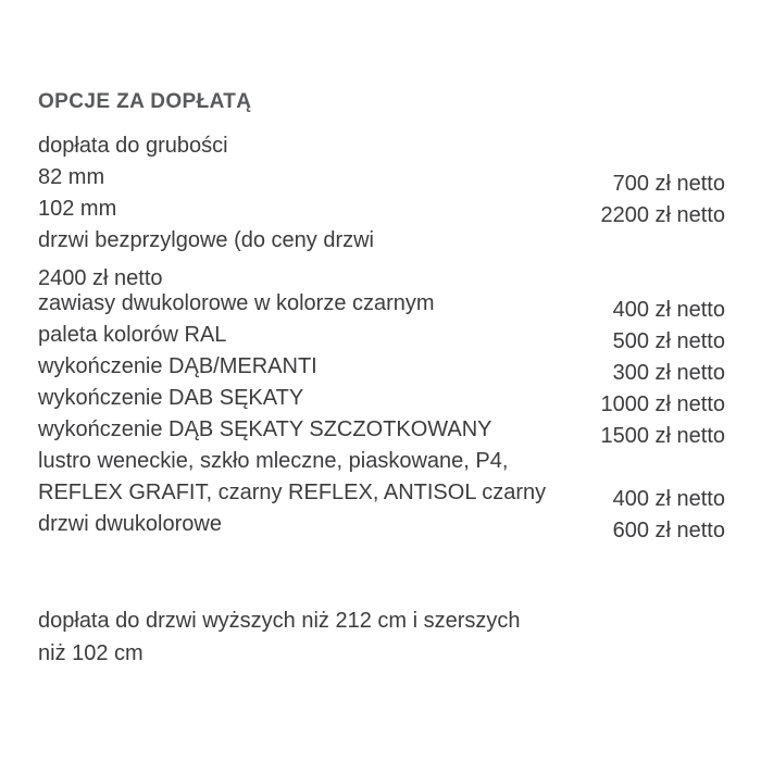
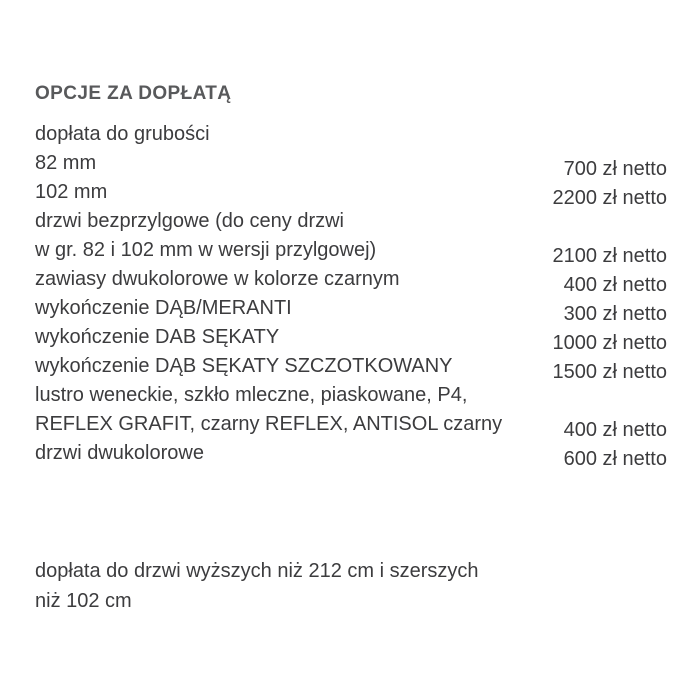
  OPCJE ZA DOPŁATĄ
  dopłata do grubości
  82 mm
  700 zł netto
  102 mm
  2200 zł netto
  drzwi bezprzylgowe (do ceny drzwi
+ w gr. 82 i 102 mm w wersji przylgowej)
- 2400 zł netto
+ 2100 zł netto
  zawiasy dwukolorowe w kolorze czarnym
  400 zł netto
- paleta kolorów RAL
- 500 zł netto
  wykończenie DĄB/MERANTI
  300 zł netto
  wykończenie DAB SĘKATY
  1000 zł netto
  wykończenie DĄB SĘKATY SZCZOTKOWANY
  1500 zł netto
  lustro weneckie, szkło mleczne, piaskowane, P4,
  REFLEX GRAFIT, czarny REFLEX, ANTISOL czarny
  400 zł netto
  drzwi dwukolorowe
  600 zł netto
  dopłata do drzwi wyższych niż 212 cm i szerszych
  niż 102 cm
